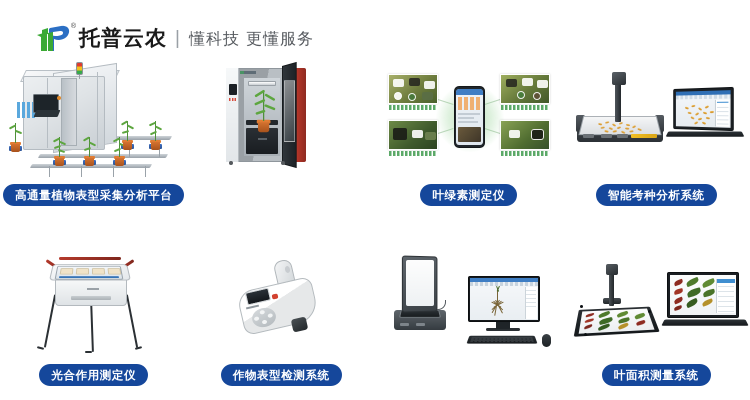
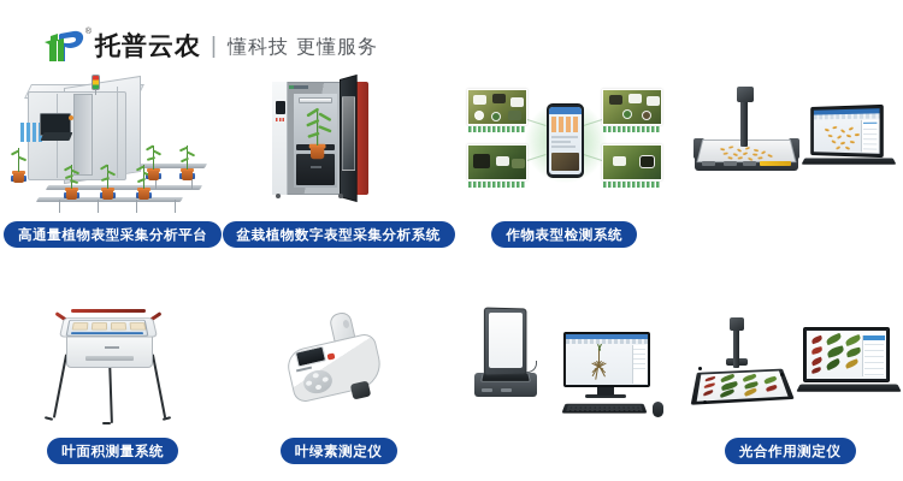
  托普云农
  |
  懂科技 更懂服务
  高通量植物表型采集分析平台
+ 盆栽植物数字表型采集分析系统
- 叶绿素测定仪
+ 作物表型检测系统
- 智能考种分析系统
- 光合作用测定仪
+ 叶面积测量系统
- 作物表型检测系统
+ 叶绿素测定仪
- 叶面积测量系统
+ 光合作用测定仪
